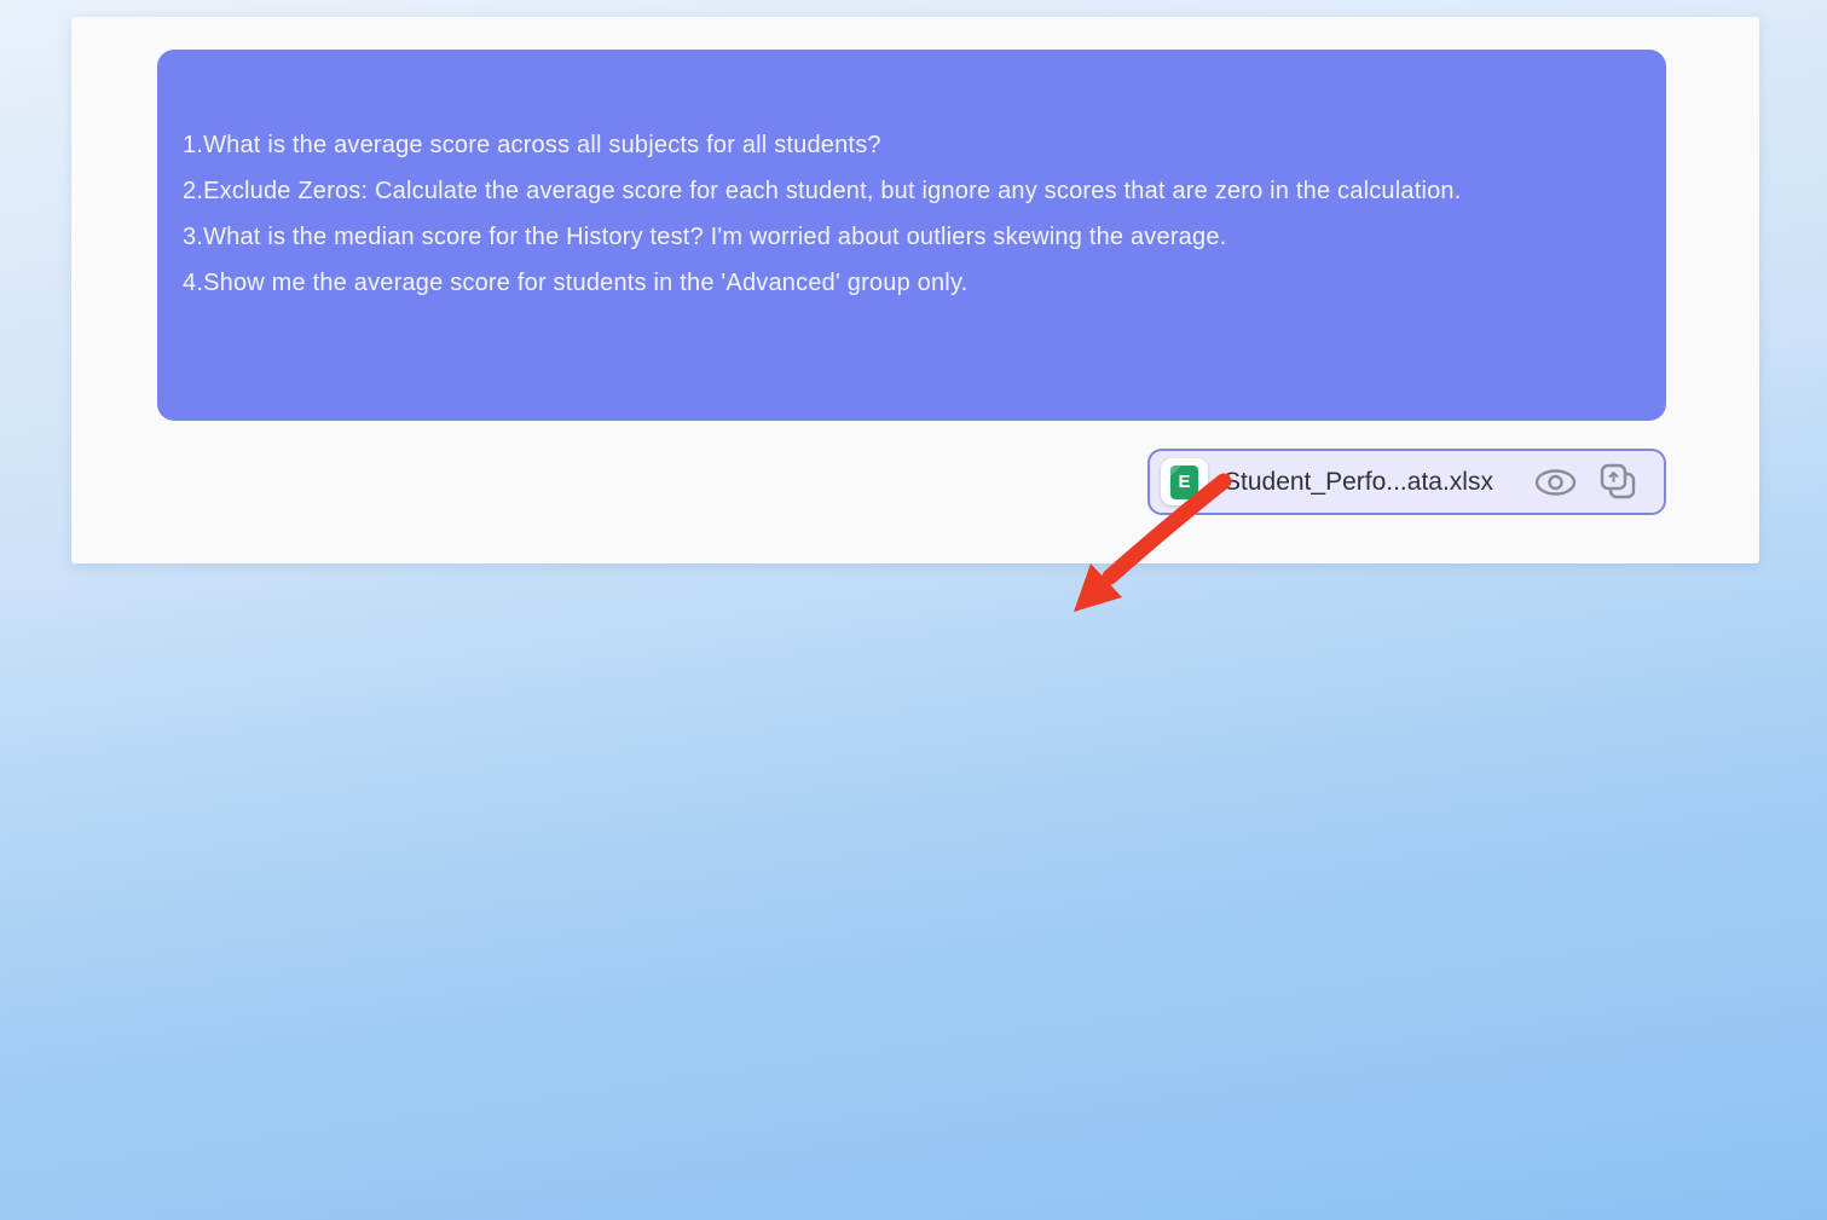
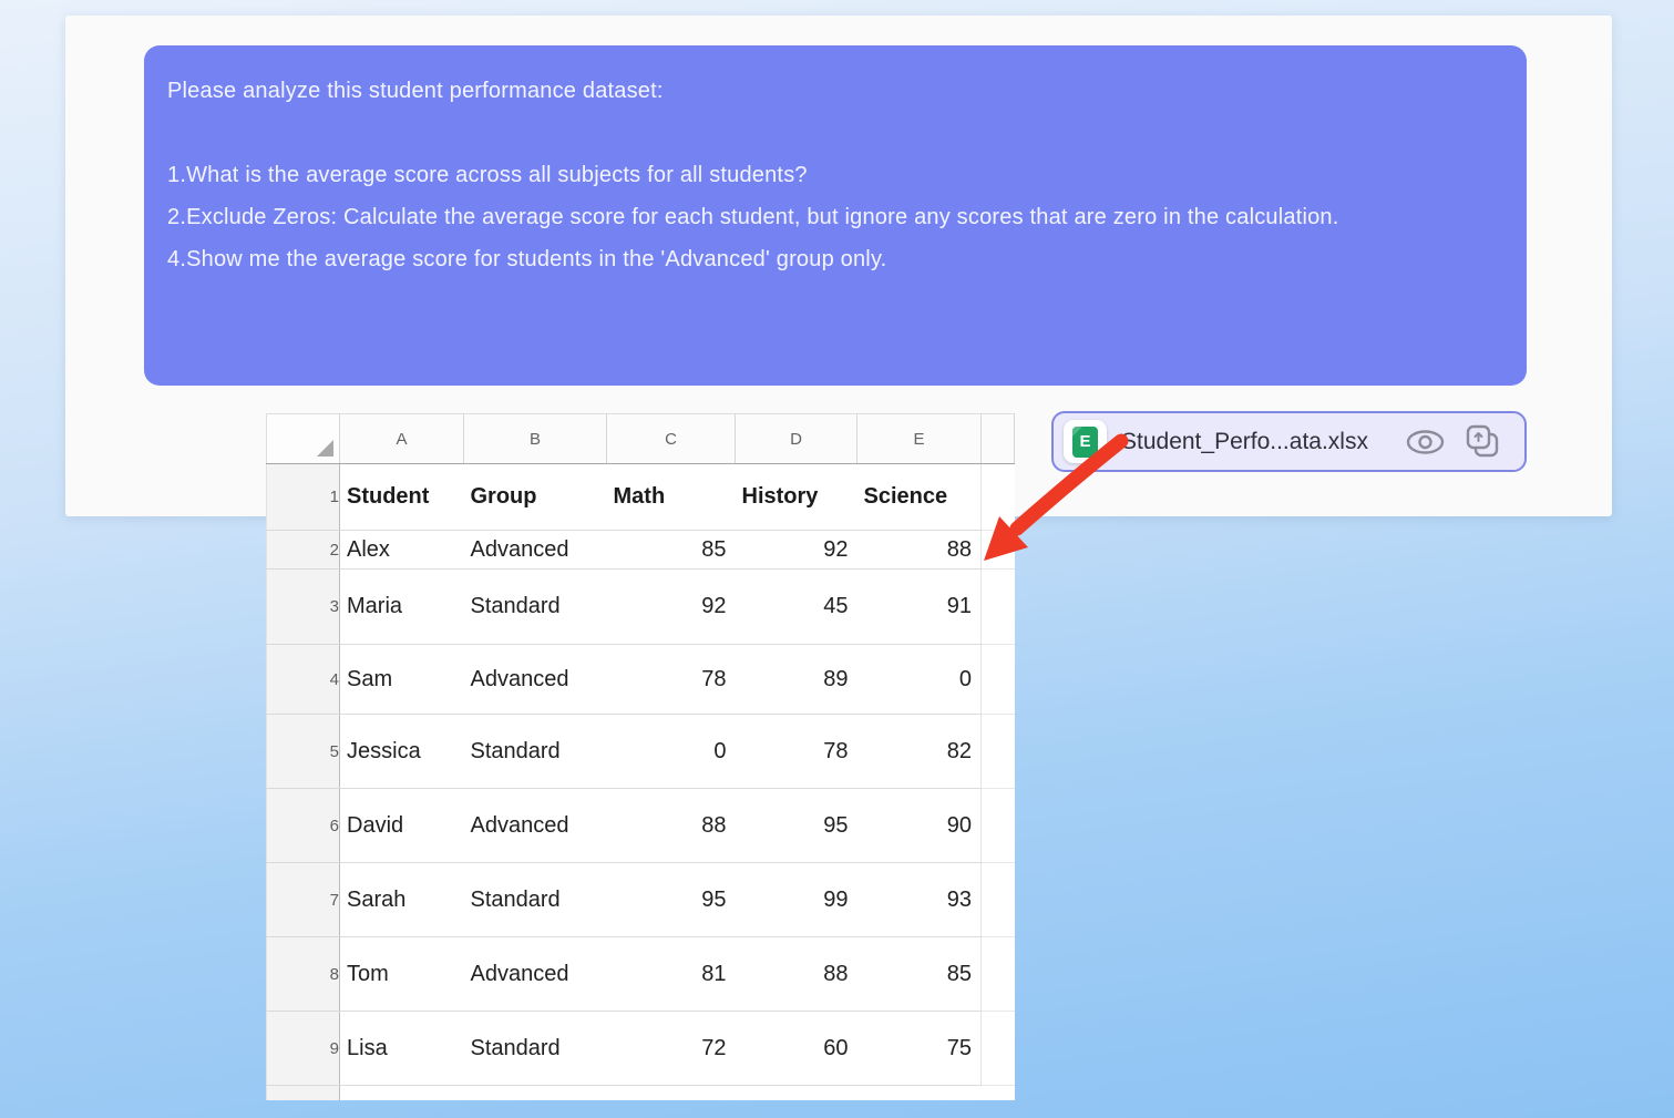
+ Please analyze this student performance dataset:
  1.What is the average score across all subjects for all students?
  2.Exclude Zeros: Calculate the average score for each student, but ignore any scores that are zero in the calculation.
- 3.What is the median score for the History test? I'm worried about outliers skewing the average.
  4.Show me the average score for students in the 'Advanced' group only.
+ 	A	B	C	D	E
+ 1	Student	Group	Math	History	Science
+ 2	Alex	Advanced	85	92	88
+ 3	Maria	Standard	92	45	91
+ 4	Sam	Advanced	78	89	0
+ 5	Jessica	Standard	0	78	82
+ 6	David	Advanced	88	95	90
+ 7	Sarah	Standard	95	99	93
+ 8	Tom	Advanced	81	88	85
+ 9	Lisa	Standard	72	60	75
  E
  Student_Perfo...ata.xlsx
